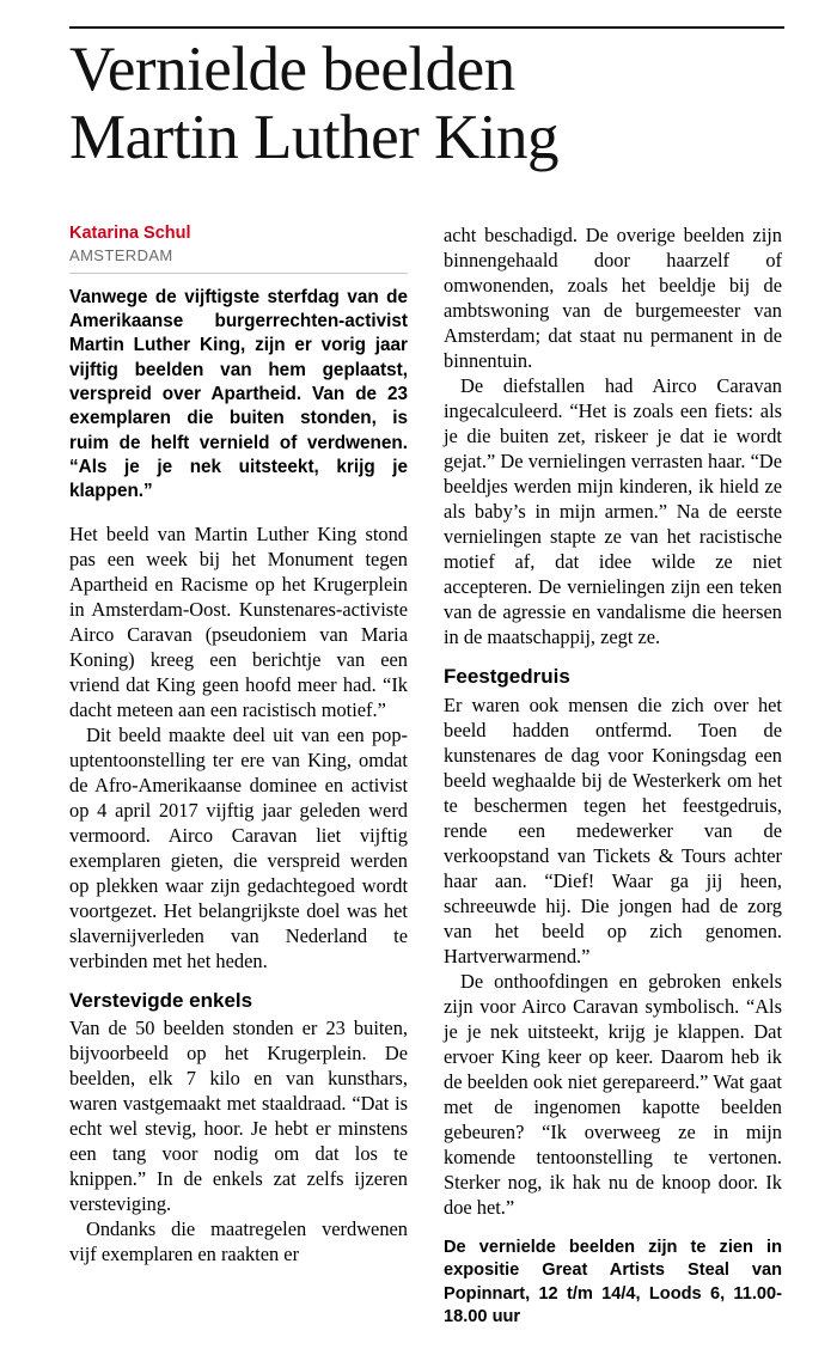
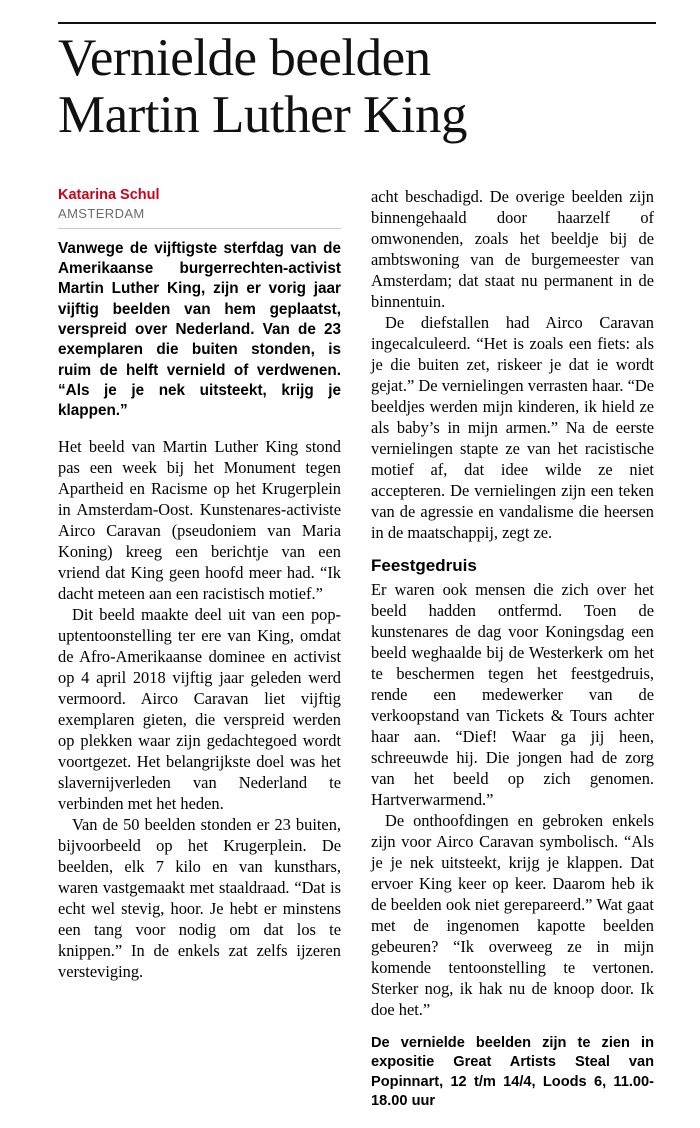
  Vernielde beelden
  Martin Luther King
  Katarina Schul
  AMSTERDAM
- Vanwege de vijftigste sterfdag van de Amerikaanse burgerrechten-activist Martin Luther King, zijn er vorig jaar vijftig beelden van hem geplaatst, verspreid over Apartheid. Van de 23 exemplaren die buiten stonden, is ruim de helft vernield of verdwenen. “Als je je nek uitsteekt, krijg je klappen.”
+ Vanwege de vijftigste sterfdag van de Amerikaanse burgerrechten-activist Martin Luther King, zijn er vorig jaar vijftig beelden van hem geplaatst, verspreid over Nederland. Van de 23 exemplaren die buiten stonden, is ruim de helft vernield of verdwenen. “Als je je nek uitsteekt, krijg je klappen.”
  Het beeld van Martin Luther King stond pas een week bij het Monument tegen Apartheid en Racisme op het Krugerplein in Amsterdam-Oost. Kunstenares-activiste Airco Caravan (pseudoniem van Maria Koning) kreeg een berichtje van een vriend dat King geen hoofd meer had. “Ik dacht meteen aan een racistisch motief.”
- Dit beeld maakte deel uit van een pop-uptentoonstelling ter ere van King, omdat de Afro-Amerikaanse dominee en activist op 4 april 2017 vijftig jaar geleden werd vermoord. Airco Caravan liet vijftig exemplaren gieten, die verspreid werden op plekken waar zijn gedachtegoed wordt voortgezet. Het belangrijkste doel was het slavernijverleden van Nederland te verbinden met het heden.
+ Dit beeld maakte deel uit van een pop-uptentoonstelling ter ere van King, omdat de Afro-Amerikaanse dominee en activist op 4 april 2018 vijftig jaar geleden werd vermoord. Airco Caravan liet vijftig exemplaren gieten, die verspreid werden op plekken waar zijn gedachtegoed wordt voortgezet. Het belangrijkste doel was het slavernijverleden van Nederland te verbinden met het heden.
- Verstevigde enkels
  Van de 50 beelden stonden er 23 buiten, bijvoorbeeld op het Krugerplein. De beelden, elk 7 kilo en van kunsthars, waren vastgemaakt met staaldraad. “Dat is echt wel stevig, hoor. Je hebt er minstens een tang voor nodig om dat los te knippen.” In de enkels zat zelfs ijzeren versteviging.
- Ondanks die maatregelen verdwenen vijf exemplaren en raakten er
  acht beschadigd. De overige beelden zijn binnengehaald door haarzelf of omwonenden, zoals het beeldje bij de ambtswoning van de burgemeester van Amsterdam; dat staat nu permanent in de binnentuin.
  De diefstallen had Airco Caravan ingecalculeerd. “Het is zoals een fiets: als je die buiten zet, riskeer je dat ie wordt gejat.” De vernielingen verrasten haar. “De beeldjes werden mijn kinderen, ik hield ze als baby’s in mijn armen.” Na de eerste vernielingen stapte ze van het racistische motief af, dat idee wilde ze niet accepteren. De vernielingen zijn een teken van de agressie en vandalisme die heersen in de maatschappij, zegt ze.
  Feestgedruis
  Er waren ook mensen die zich over het beeld hadden ontfermd. Toen de kunstenares de dag voor Koningsdag een beeld weghaalde bij de Westerkerk om het te beschermen tegen het feestgedruis, rende een medewerker van de verkoopstand van Tickets & Tours achter haar aan. “Dief! Waar ga jij heen, schreeuwde hij. Die jongen had de zorg van het beeld op zich genomen. Hartverwarmend.”
  De onthoofdingen en gebroken enkels zijn voor Airco Caravan symbolisch. “Als je je nek uitsteekt, krijg je klappen. Dat ervoer King keer op keer. Daarom heb ik de beelden ook niet gerepareerd.” Wat gaat met de ingenomen kapotte beelden gebeuren? “Ik overweeg ze in mijn komende tentoonstelling te vertonen. Sterker nog, ik hak nu de knoop door. Ik doe het.”
  De vernielde beelden zijn te zien in expositie Great Artists Steal van Popinnart, 12 t/m 14/4, Loods 6, 11.00-18.00 uur
